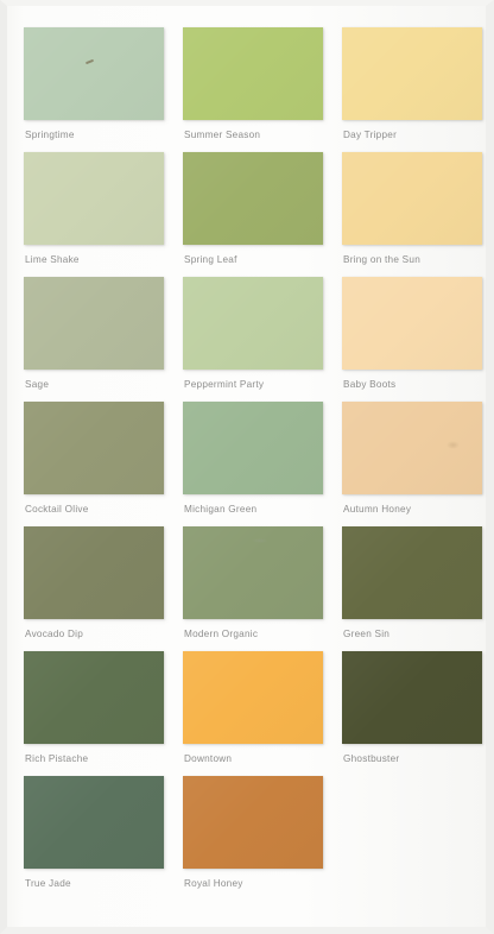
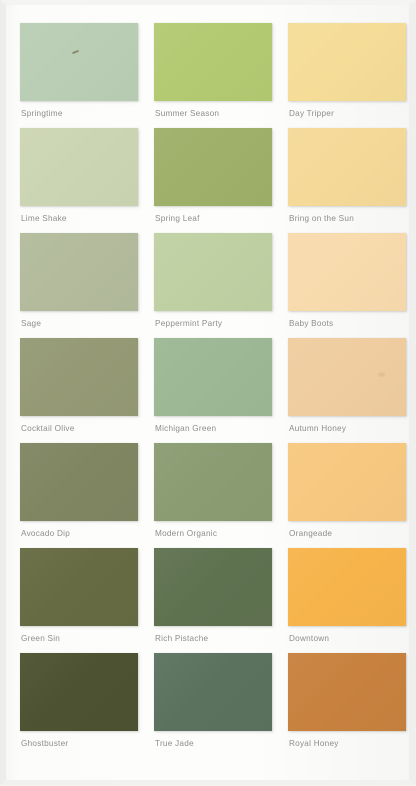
  Springtime
  Summer Season
  Day Tripper
  Lime Shake
  Spring Leaf
  Bring on the Sun
  Sage
  Peppermint Party
  Baby Boots
  Cocktail Olive
  Michigan Green
  Autumn Honey
  Avocado Dip
  Modern Organic
+ Orangeade
  Green Sin
  Rich Pistache
  Downtown
  Ghostbuster
  True Jade
  Royal Honey
